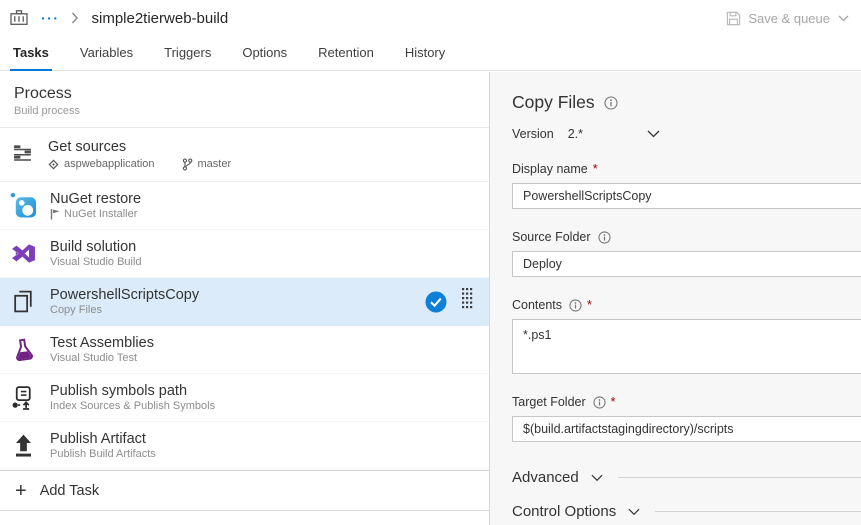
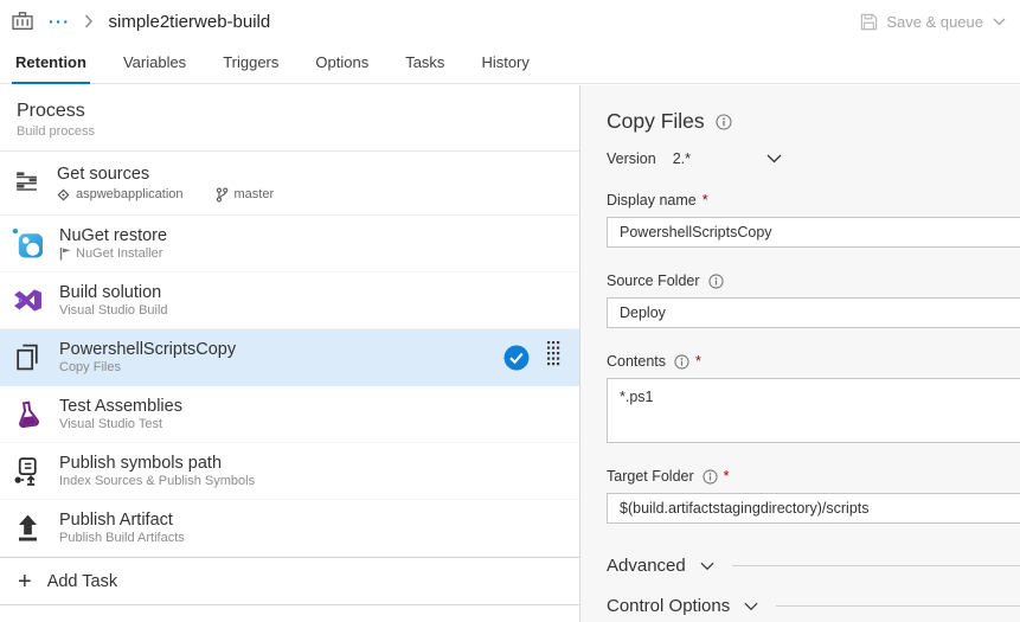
  ···
  simple2tierweb-build
  Save & queue
- Tasks
+ Retention
  Variables
  Triggers
  Options
- Retention
+ Tasks
  History
  Process
  Build process
  Get sources
  aspwebapplication
  master
  NuGet restore
  NuGet Installer
  Build solution
  Visual Studio Build
  PowershellScriptsCopy
  Copy Files
  Test Assemblies
  Visual Studio Test
  Publish symbols path
  Index Sources & Publish Symbols
  Publish Artifact
  Publish Build Artifacts
  +
  Add Task
  Copy Files
  Version
  2.*
  Display name
  *
  PowershellScriptsCopy
  Source Folder
  Deploy
  Contents
  *
  *.ps1
  Target Folder
  *
  $(build.artifactstagingdirectory)/scripts
  Advanced
  Control Options
